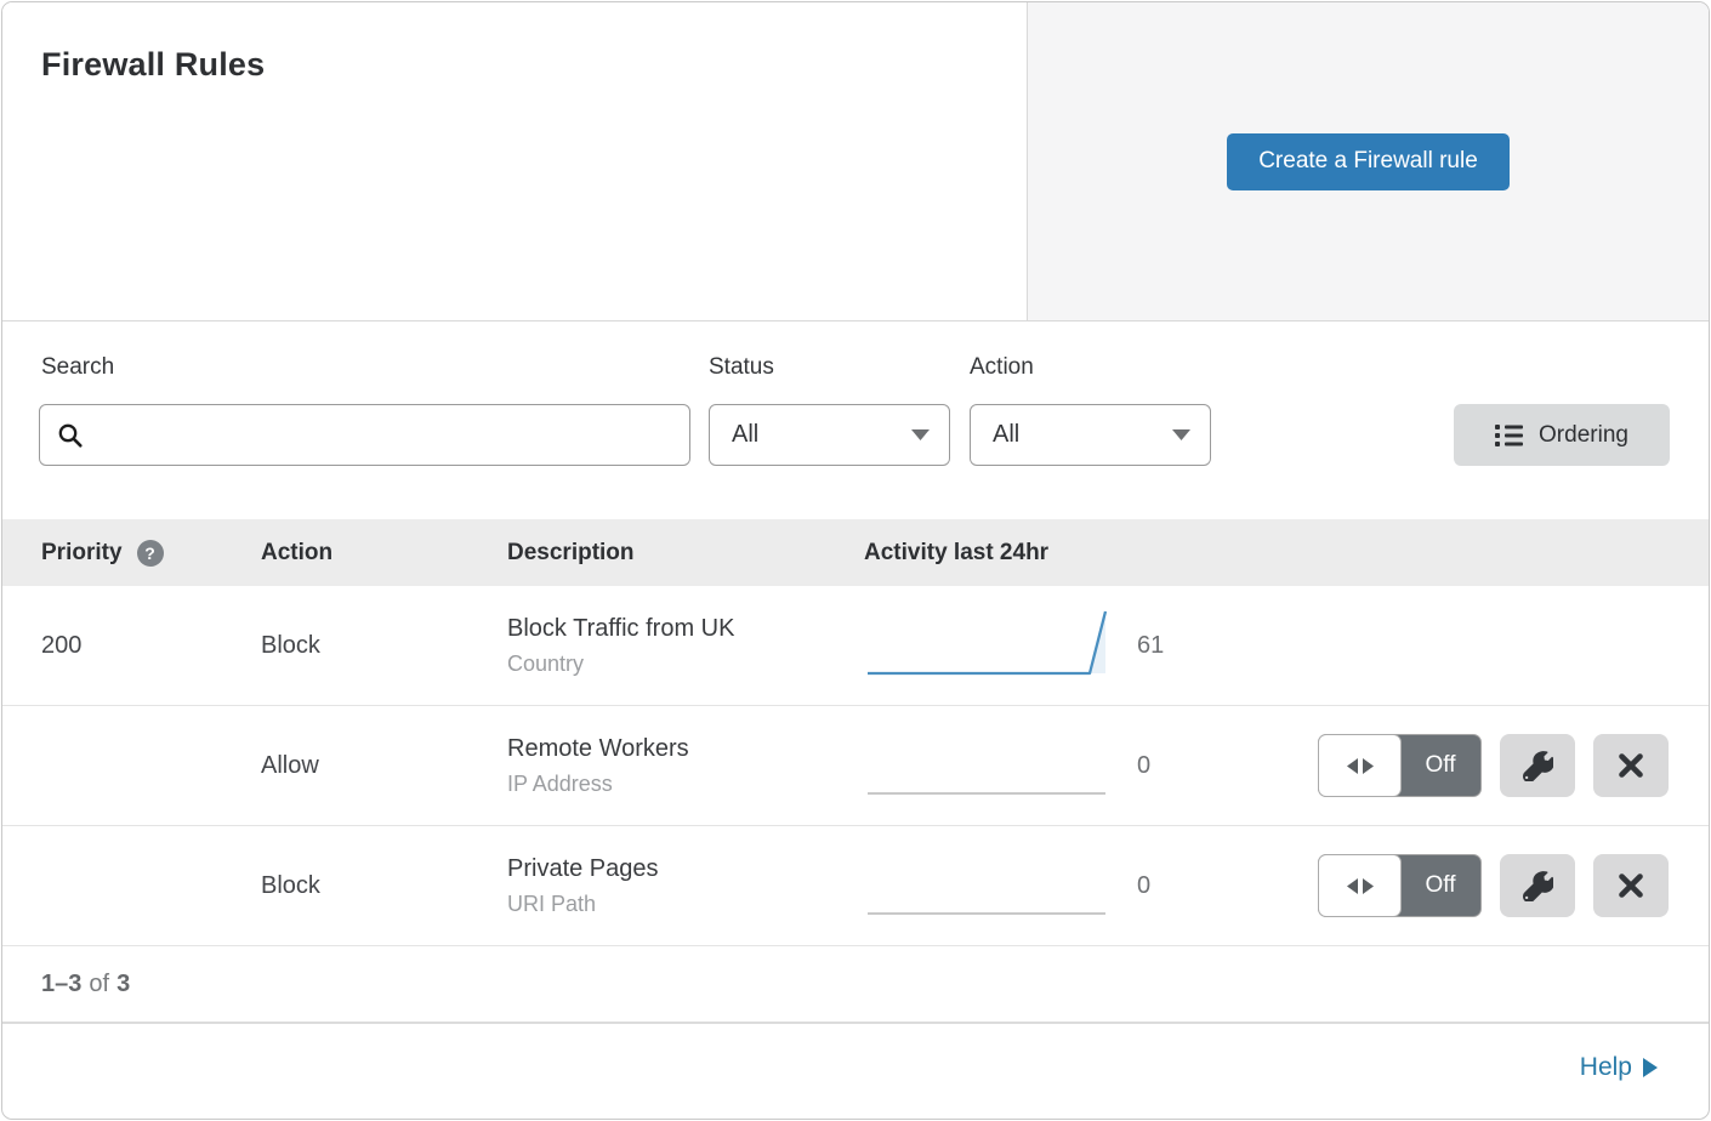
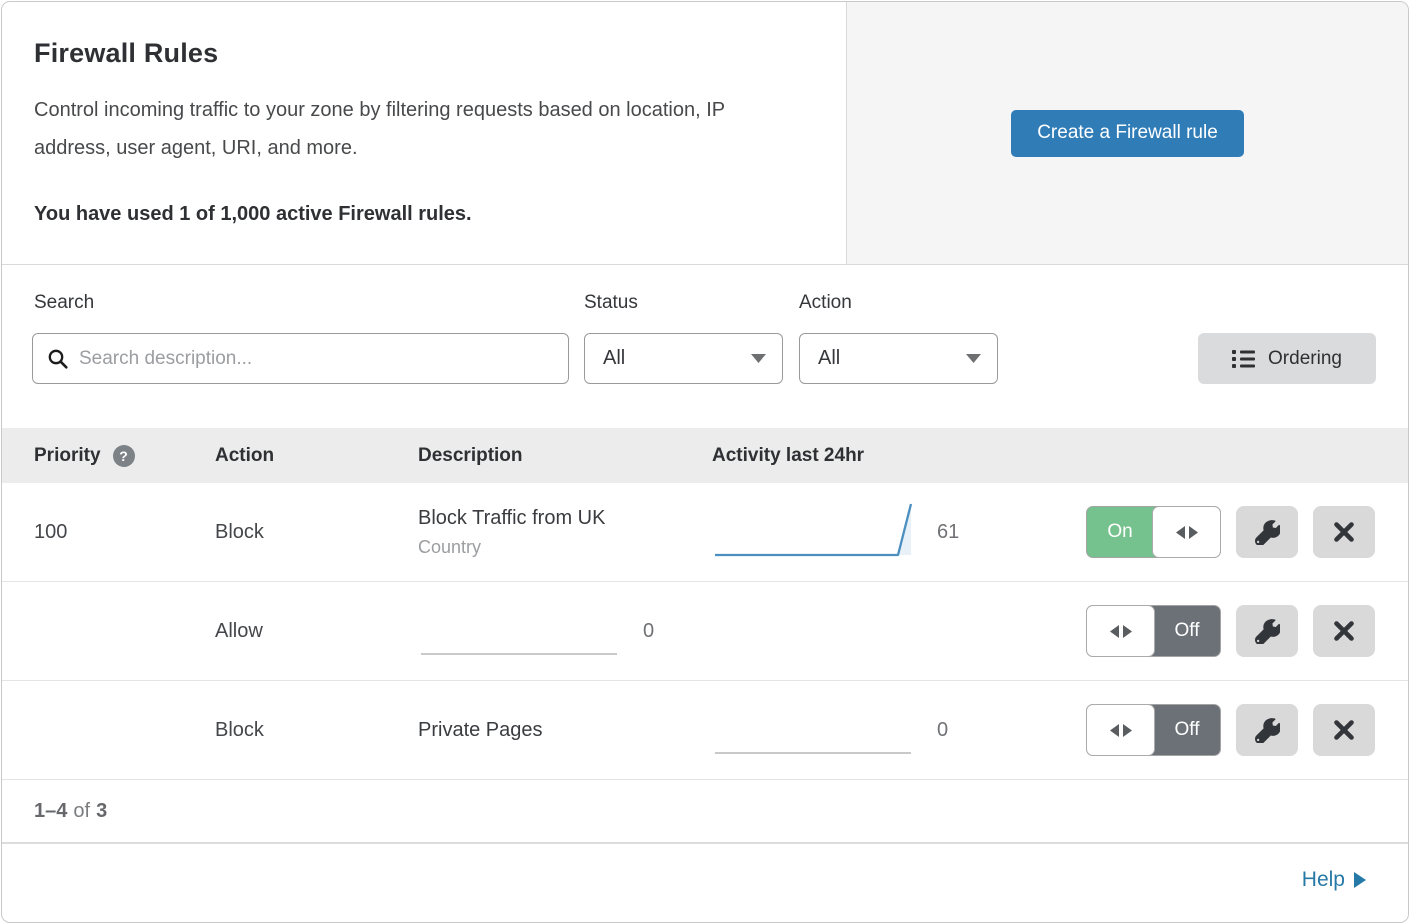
  Firewall Rules
+ Control incoming traffic to your zone by filtering requests based on location, IP address, user agent, URI, and more.
+ You have used 1 of 1,000 active Firewall rules.
  Create a Firewall rule
  Search
  Status
  Action
+ Search description...
  All
  All
  Ordering
  Priority
  ?
  Action
  Description
  Activity last 24hr
- 200
+ 100
  Block
  Block Traffic from UK
  Country
  61
+ On
  Allow
- Remote Workers
- IP Address
  0
  Off
  Block
  Private Pages
- URI Path
  0
  Off
- 1–3
+ 1–4
  of
  3
  Help
